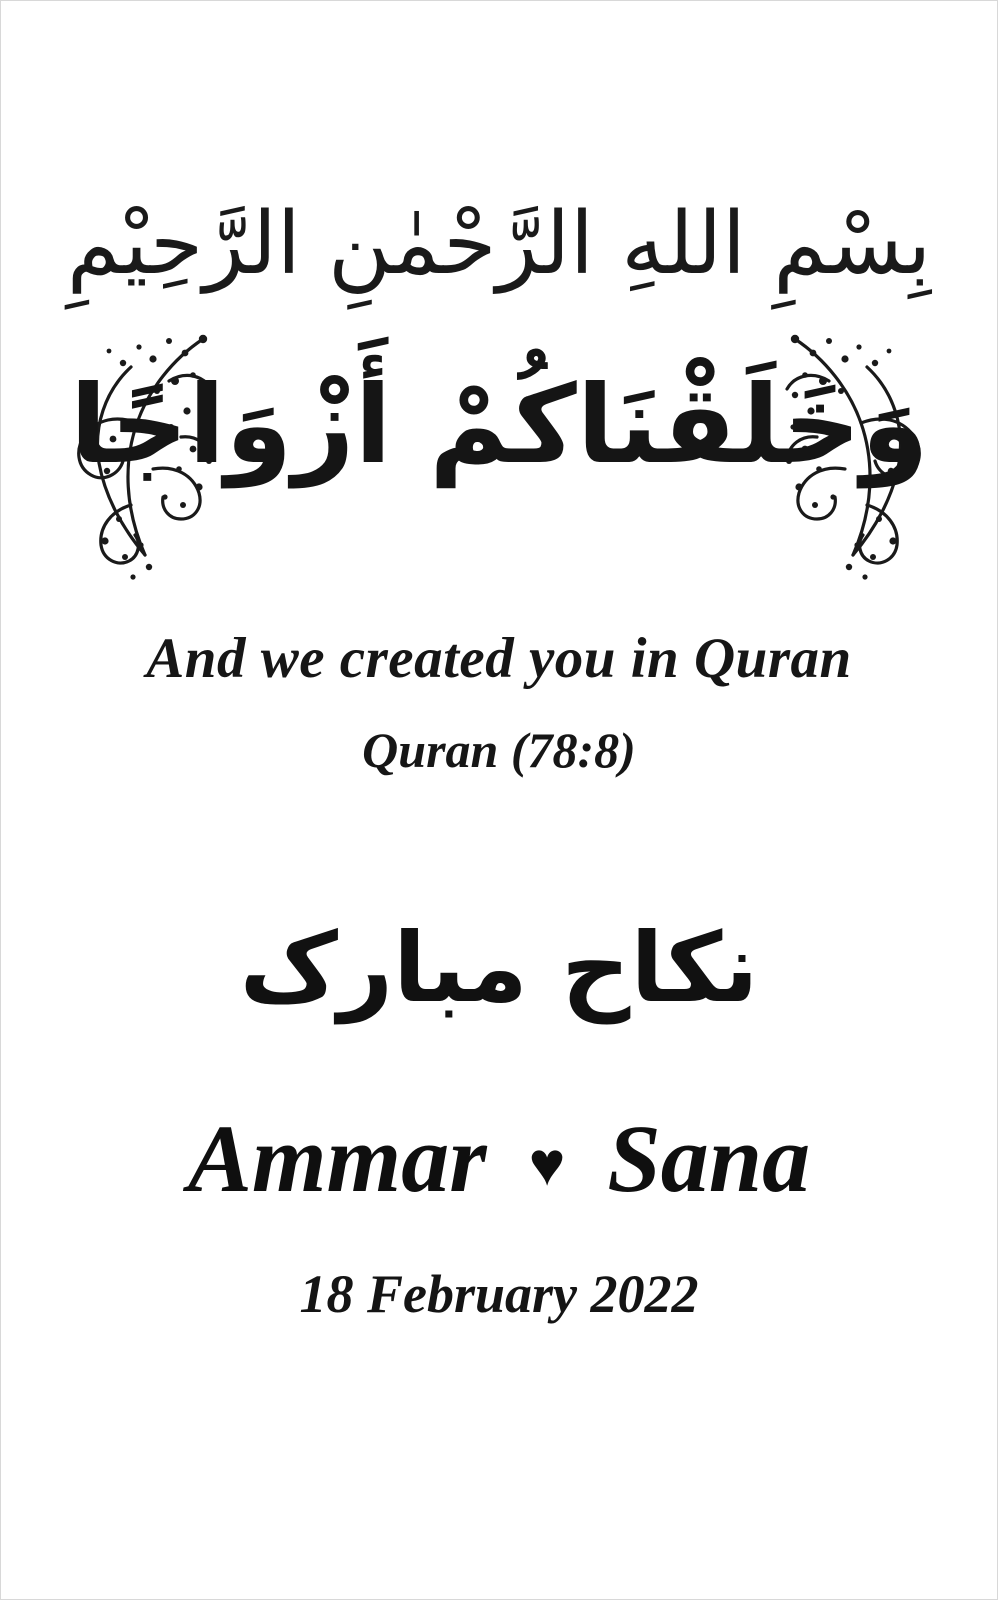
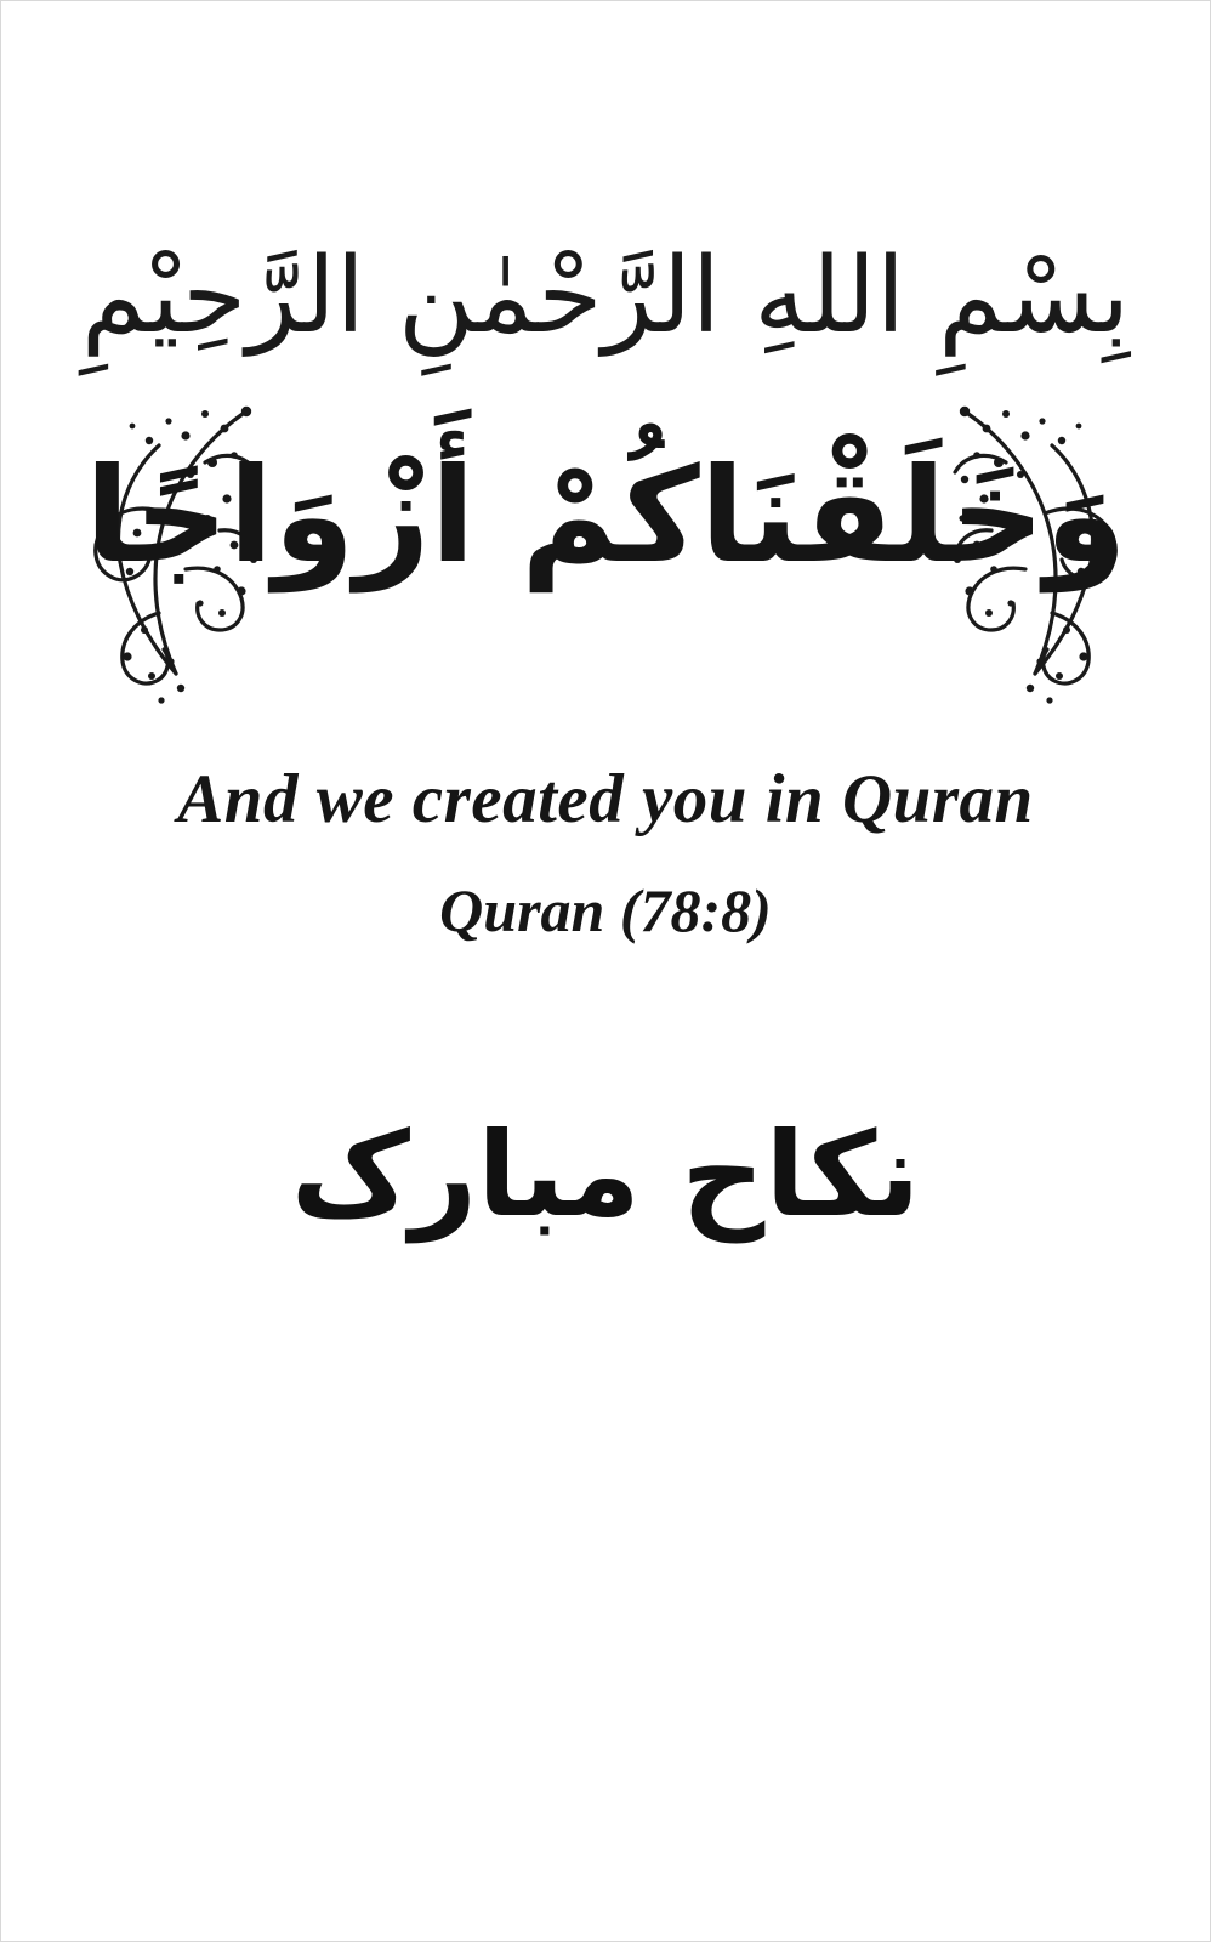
  بِسْمِ اللهِ الرَّحْمٰنِ الرَّحِيْمِ
  وَخَلَقْنَاكُمْ أَزْوَاجًا
  And we created you in Quran
  Quran (78:8)
  نکاح مبارک
- Ammar
- ♥
- Sana
- 18 February 2022
